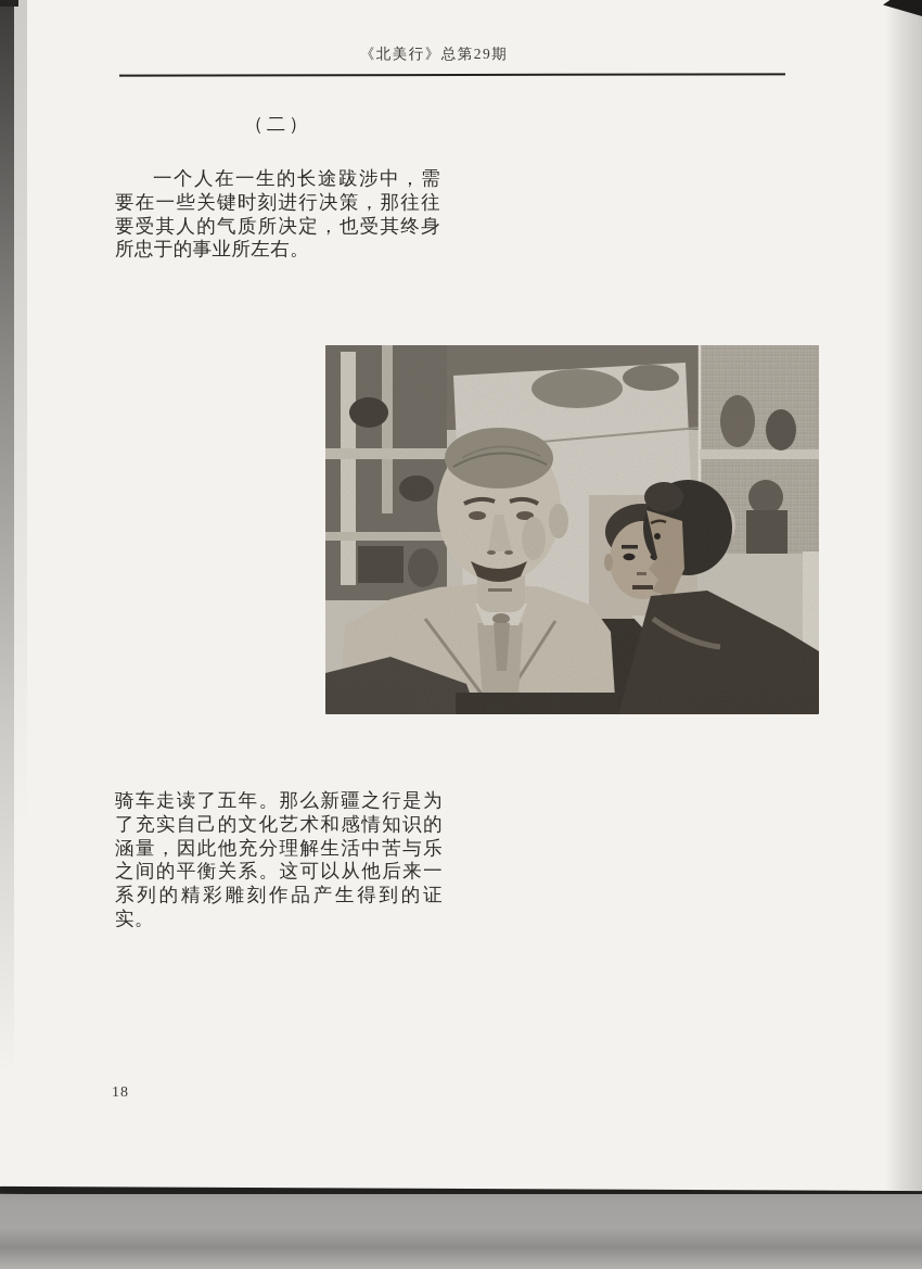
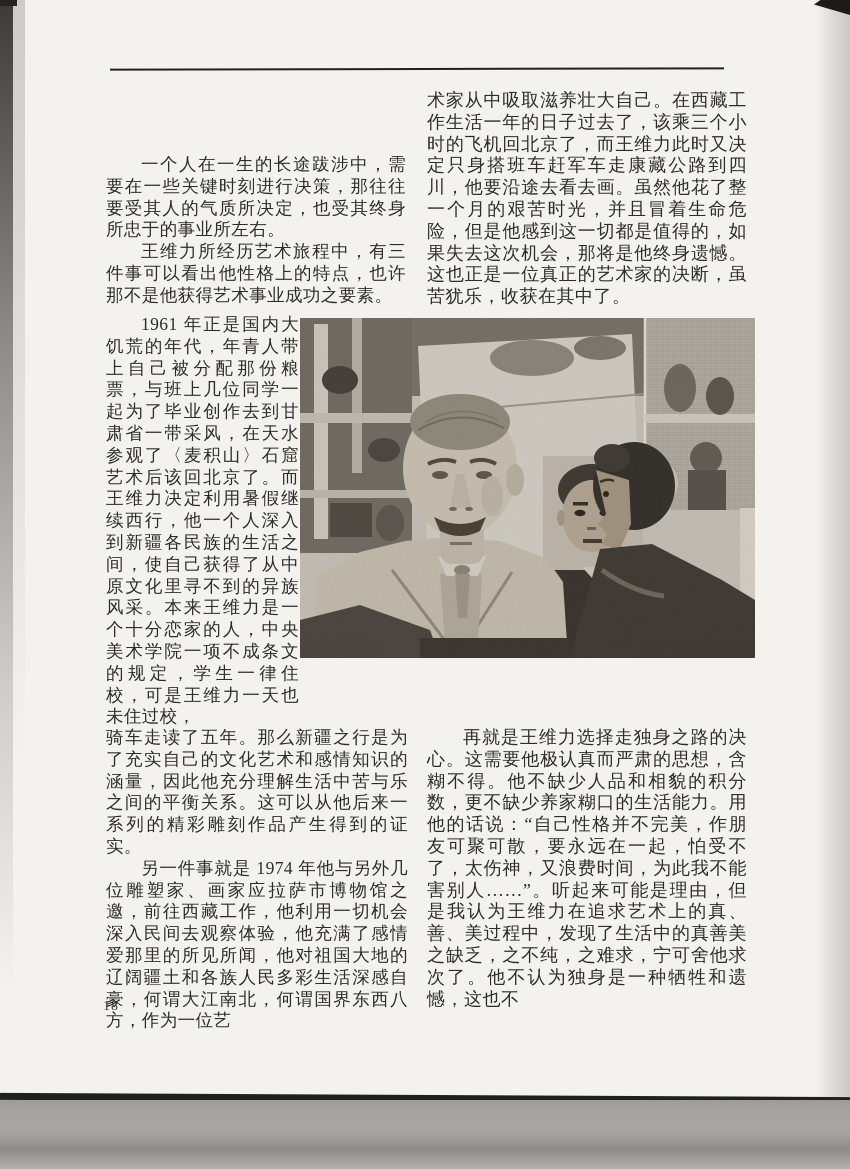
- 《北美行》总第29期
- （二）
  一个人在一生的长途跋涉中，需要在一些关键时刻进行决策，那往往要受其人的气质所决定，也受其终身所忠于的事业所左右。
+ 王维力所经历艺术旅程中，有三件事可以看出他性格上的特点，也许那不是他获得艺术事业成功之要素。
+ 1961 年正是国内大饥荒的年代，年青人带上自己被分配那份粮票，与班上几位同学一起为了毕业创作去到甘肃省一带采风，在天水参观了〈麦积山〉石窟艺术后该回北京了。而王维力决定利用暑假继续西行，他一个人深入到新疆各民族的生活之间，使自己获得了从中原文化里寻不到的异族风采。本来王维力是一个十分恋家的人，中央美术学院一项不成条文的规定，学生一律住校，可是王维力一天也未住过校，
  骑车走读了五年。那么新疆之行是为了充实自己的文化艺术和感情知识的涵量，因此他充分理解生活中苦与乐之间的平衡关系。这可以从他后来一系列的精彩雕刻作品产生得到的证实。
+ 另一件事就是 1974 年他与另外几位雕塑家、画家应拉萨市博物馆之邀，前往西藏工作，他利用一切机会深入民间去观察体验，他充满了感情爱那里的所见所闻，他对祖国大地的辽阔疆土和各族人民多彩生活深感自豪，何谓大江南北，何谓国界东西八方，作为一位艺
+ 术家从中吸取滋养壮大自己。在西藏工作生活一年的日子过去了，该乘三个小时的飞机回北京了，而王维力此时又决定只身搭班车赶军车走康藏公路到四川，他要沿途去看去画。虽然他花了整一个月的艰苦时光，并且冒着生命危险，但是他感到这一切都是值得的，如果失去这次机会，那将是他终身遗憾。这也正是一位真正的艺术家的决断，虽苦犹乐，收获在其中了。
+ 再就是王维力选择走独身之路的决心。这需要他极认真而严肃的思想，含糊不得。他不缺少人品和相貌的积分数，更不缺少养家糊口的生活能力。用他的话说：“自己性格并不完美，作朋友可聚可散，要永远在一起，怕受不了，太伤神，又浪费时间，为此我不能害别人……”。听起来可能是理由，但是我认为王维力在追求艺术上的真、善、美过程中，发现了生活中的真善美之缺乏，之不纯，之难求，宁可舍他求次了。他不认为独身是一种牺牲和遗憾，这也不
  18
